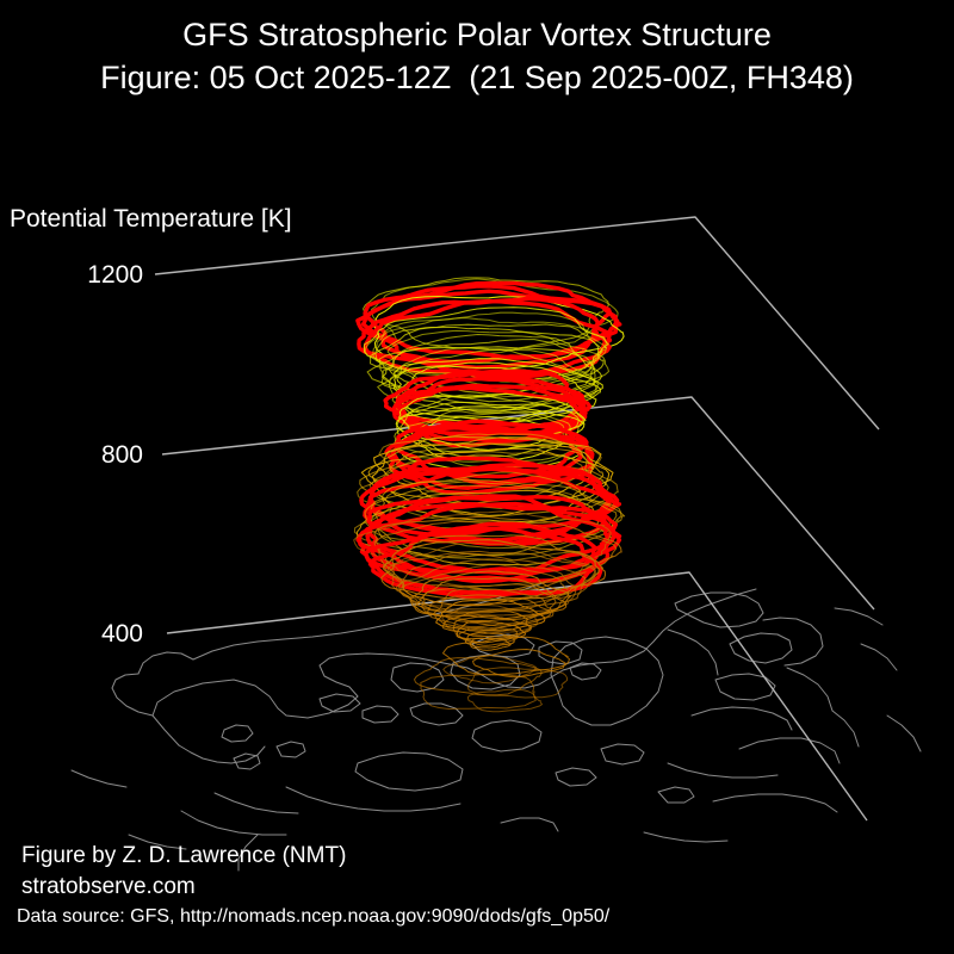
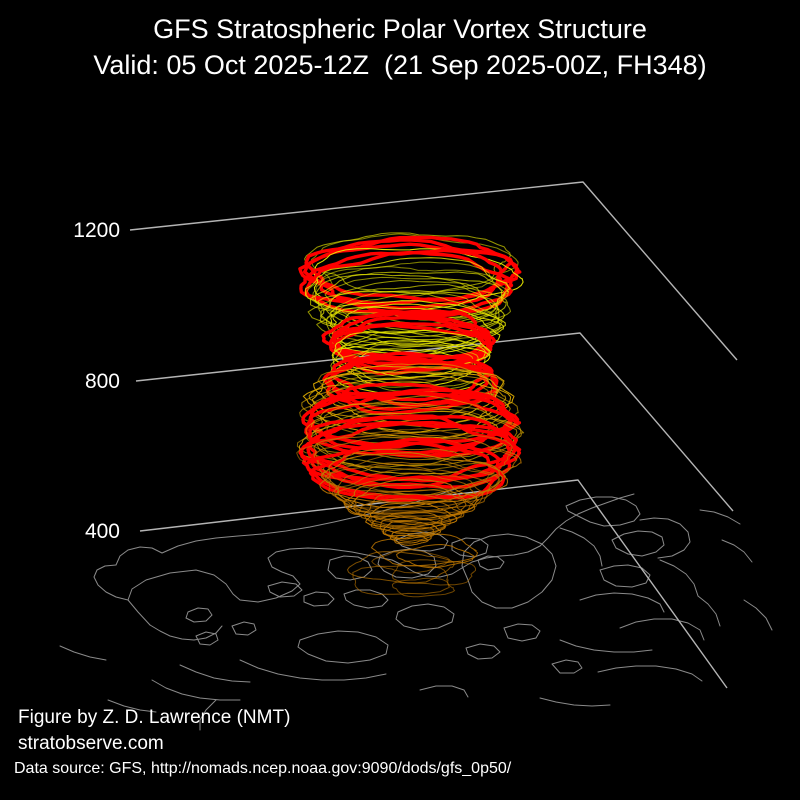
  GFS Stratospheric Polar Vortex Structure
- Figure: 05 Oct 2025-12Z (21 Sep 2025-00Z, FH348)
+ Valid: 05 Oct 2025-12Z (21 Sep 2025-00Z, FH348)
- Potential Temperature [K]
  1200
  800
  400
  Figure by Z. D. Lawrence (NMT)
  stratobserve.com
  Data source: GFS, http://nomads.ncep.noaa.gov:9090/dods/gfs_0p50/
